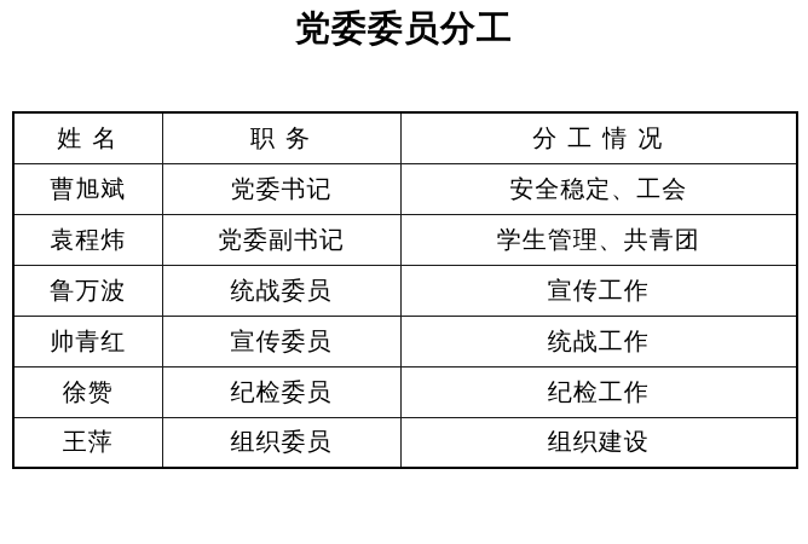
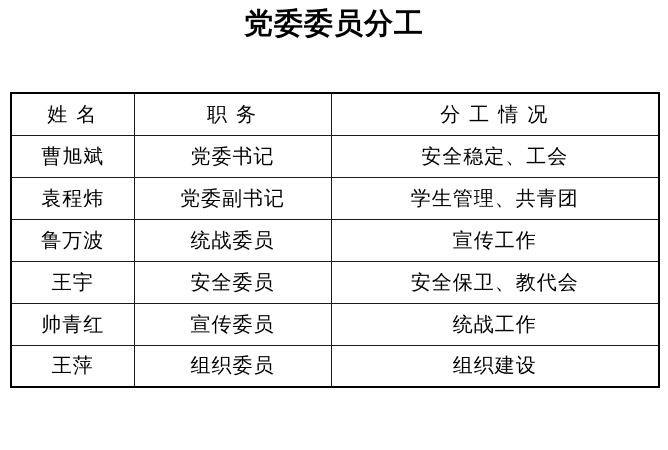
  党委委员分工
  姓 名	职 务	分 工 情 况
  曹旭斌	党委书记	安全稳定、工会
  袁程炜	党委副书记	学生管理、共青团
  鲁万波	统战委员	宣传工作
+ 王宇	安全委员	安全保卫、教代会
  帅青红	宣传委员	统战工作
- 徐赞	纪检委员	纪检工作
  王萍	组织委员	组织建设
